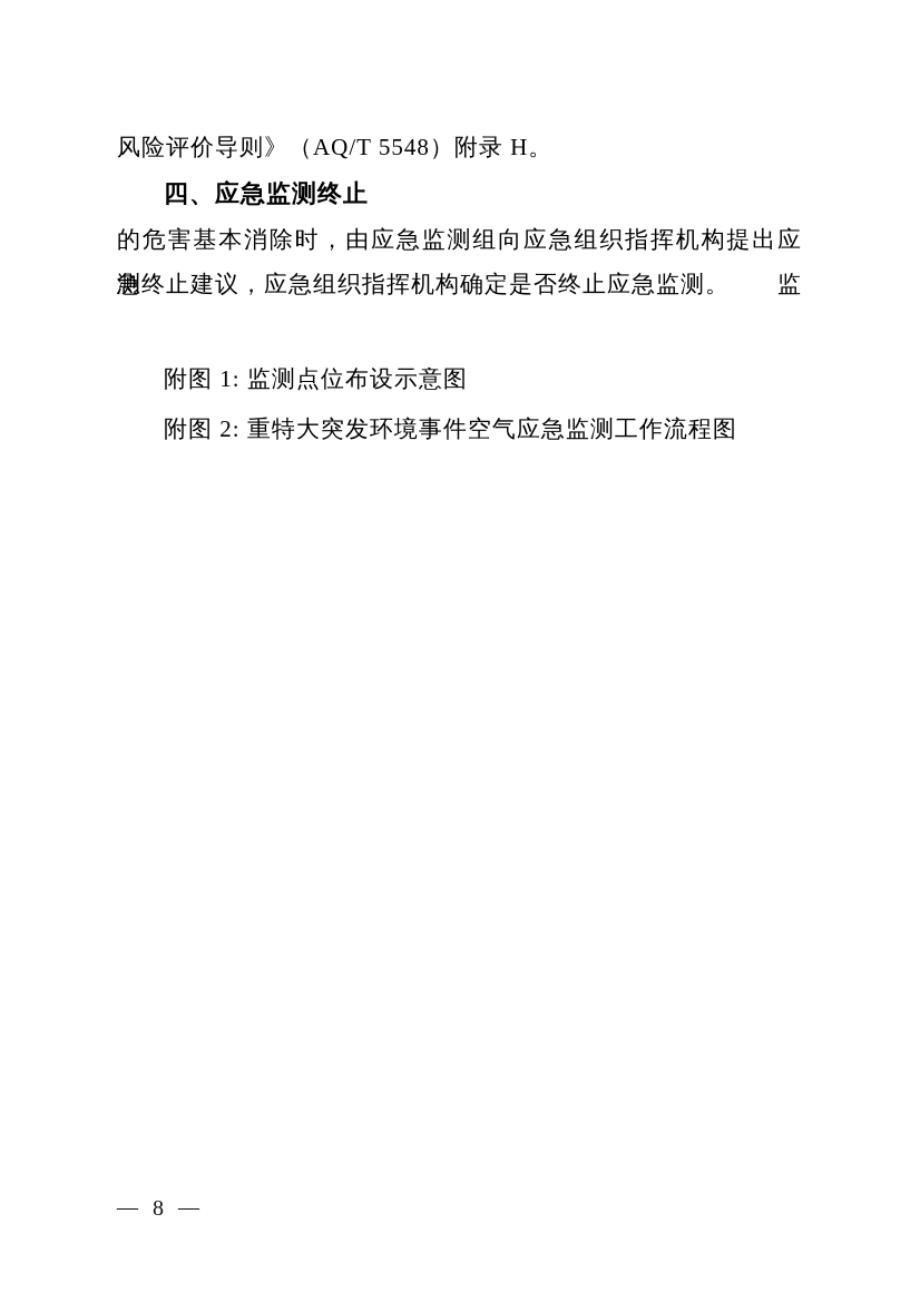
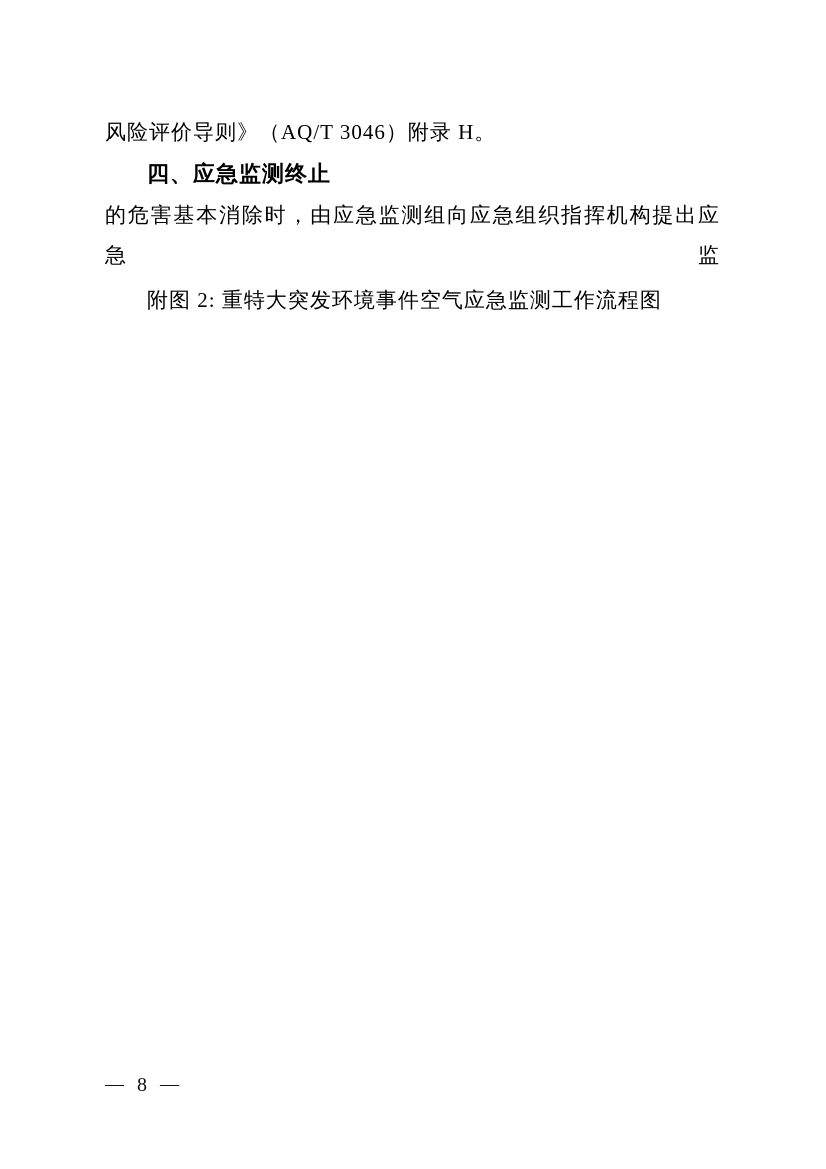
- 风险评价导则》（AQ/T 5548）附录 H。
+ 风险评价导则》（AQ/T 3046）附录 H。
  四、应急监测终止
  的危害基本消除时，由应急监测组向应急组织指挥机构提出应急监
- 测终止建议，应急组织指挥机构确定是否终止应急监测。
- 附图 1: 监测点位布设示意图
  附图 2: 重特大突发环境事件空气应急监测工作流程图
  —
  8
  —
